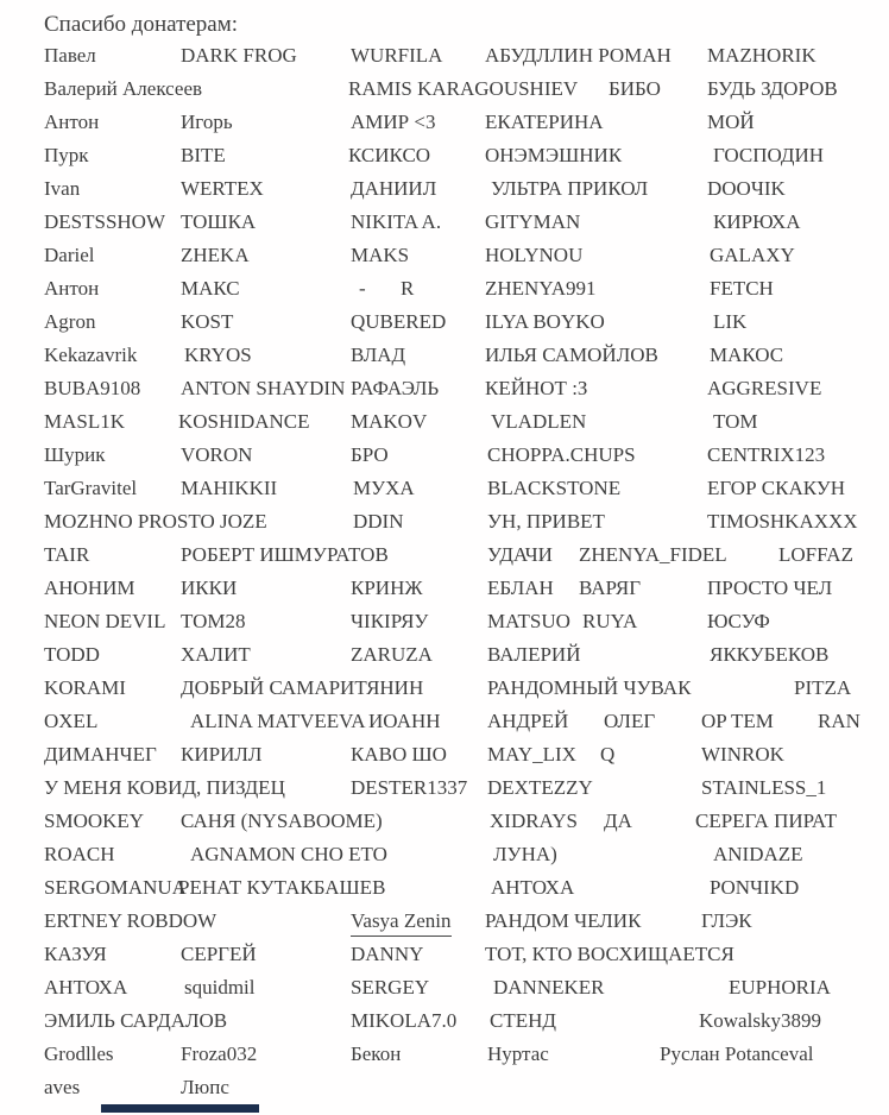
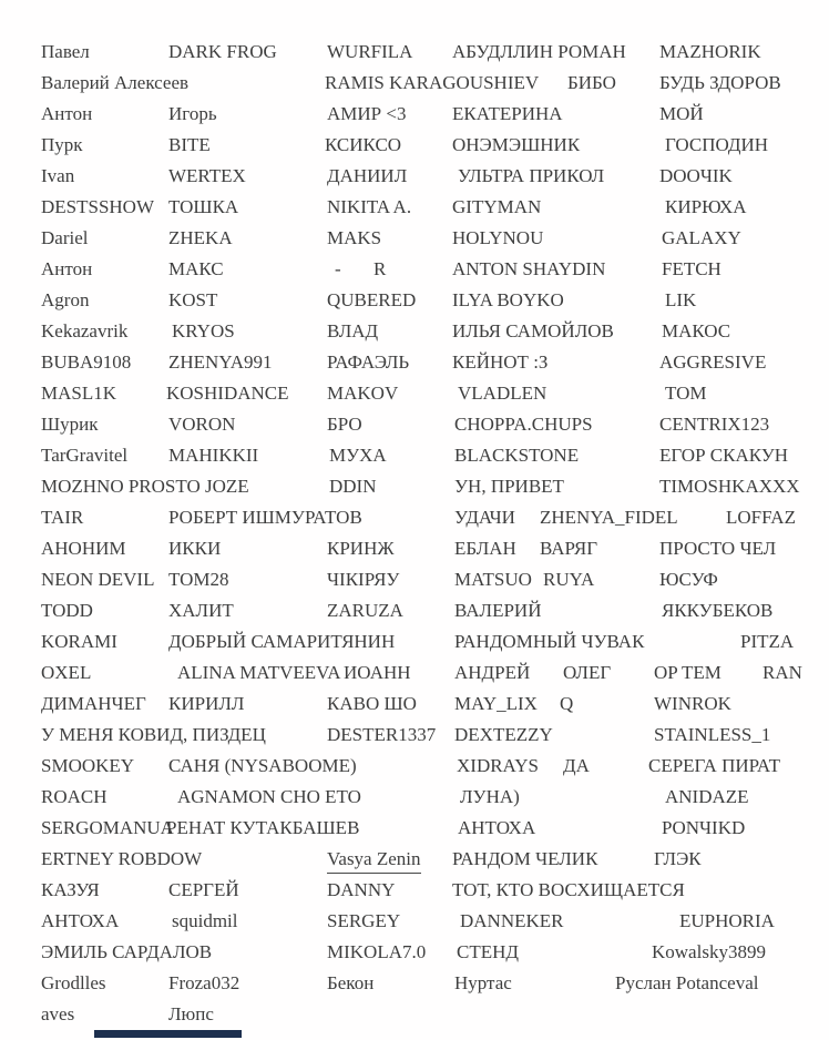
- Спасибо донатерам:
  Павел
  DARK FROG
  WURFILA
  АБУДЛЛИН РОМАН
  MAZHORIK
  Валерий Алексеев
  RAMIS KARAGOUSHIEV
  БИБО
  БУДЬ ЗДОРОВ
  Антон
  Игорь
  АМИР <3
  ЕКАТЕРИНА
  МОЙ
  Пурк
  BITE
  КСИКСО
  ОНЭМЭШНИК
  ГОСПОДИН
  Ivan
  WERTEX
  ДАНИИЛ
  УЛЬТРА ПРИКОЛ
  DOOЧIK
  DESTSSHOW
  ТОШКА
  NIKITA A.
  GITYMAN
  КИРЮХА
  Dariel
  ZHEKA
  MAKS
  HOLYNOU
  GALAXY
  Антон
  МАКС
  -
  R
- ZHENYA991
+ ANTON SHAYDIN
  FETCH
  Agron
  KOST
  QUBERED
  ILYA BOYKO
  LIK
  Kekazavrik
  KRYOS
  ВЛАД
  ИЛЬЯ САМОЙЛОВ
  МАКОС
  BUBA9108
- ANTON SHAYDIN
+ ZHENYA991
  РАФАЭЛЬ
  КЕЙНОТ :З
  AGGRESIVE
  MASL1K
  KOSHIDANCE
  MAKOV
  VLADLEN
  ТОМ
  Шурик
  VORON
  БРО
  CHOPPA.CHUPS
  CENTRIX123
  TarGravitel
  MAHIKKII
  МУХА
  BLACKSTONE
  ЕГОР СКАКУН
  MOZHNO PROSTO JOZE
  DDIN
  УН, ПРИВЕТ
  TIMOSHKAXXX
  TAIR
  РОБЕРТ ИШМУРАТОВ
  УДАЧИ
  ZHENYA_FIDEL
  LOFFAZ
  АНОНИМ
  ИККИ
  КРИНЖ
  ЕБЛАН
  ВАРЯГ
  ПРОСТО ЧЕЛ
  NEON DEVIL
  ТОМ28
  ЧIКIРЯУ
  MATSUO
  RUYA
  ЮСУФ
  TODD
  ХАЛИТ
  ZARUZA
  ВАЛЕРИЙ
  ЯККУБЕКОВ
  KORAMI
  ДОБРЫЙ САМАРИТЯНИН
  РАНДОМНЫЙ ЧУВАК
  PITZA
  OXEL
  ALINA MATVEEVA
  ИОАНН
  АНДРЕЙ
  ОЛЕГ
  OP TEM
  RAN
  ДИМАНЧЕГ
  КИРИЛЛ
  КАВО ШО
  MAY_LIX
  Q
  WINROK
  У МЕНЯ КОВИД, ПИЗДЕЦ
  DESTER1337
  DEXTEZZY
  STAINLESS_1
  SMOOKEY
  САНЯ (NYSABOOME)
  XIDRAYS
  ДА
  СЕРЕГА ПИРАТ
  ROACH
  AGNAMON CHO ETO
  ЛУНА)
  ANIDAZE
  SERGOMANUA
  РЕНАТ КУТАКБАШЕВ
  АНТОХА
  PONЧIKD
  ERTNEY ROBDOW
  Vasya Zenin
  РАНДОМ ЧЕЛИК
  ГЛЭК
  КАЗУЯ
  СЕРГЕЙ
  DANNY
  ТОТ, КТО ВОСХИЩАЕТСЯ
  АНТОХА
  squidmil
  SERGEY
  DANNEKER
  EUPHORIA
  ЭМИЛЬ САРДАЛОВ
  MIKOLA7.0
  СТЕНД
  Kowalsky3899
  Grodlles
  Froza032
  Бекон
  Нуртас
  Руслан Potanceval
  aves
  Люпс
